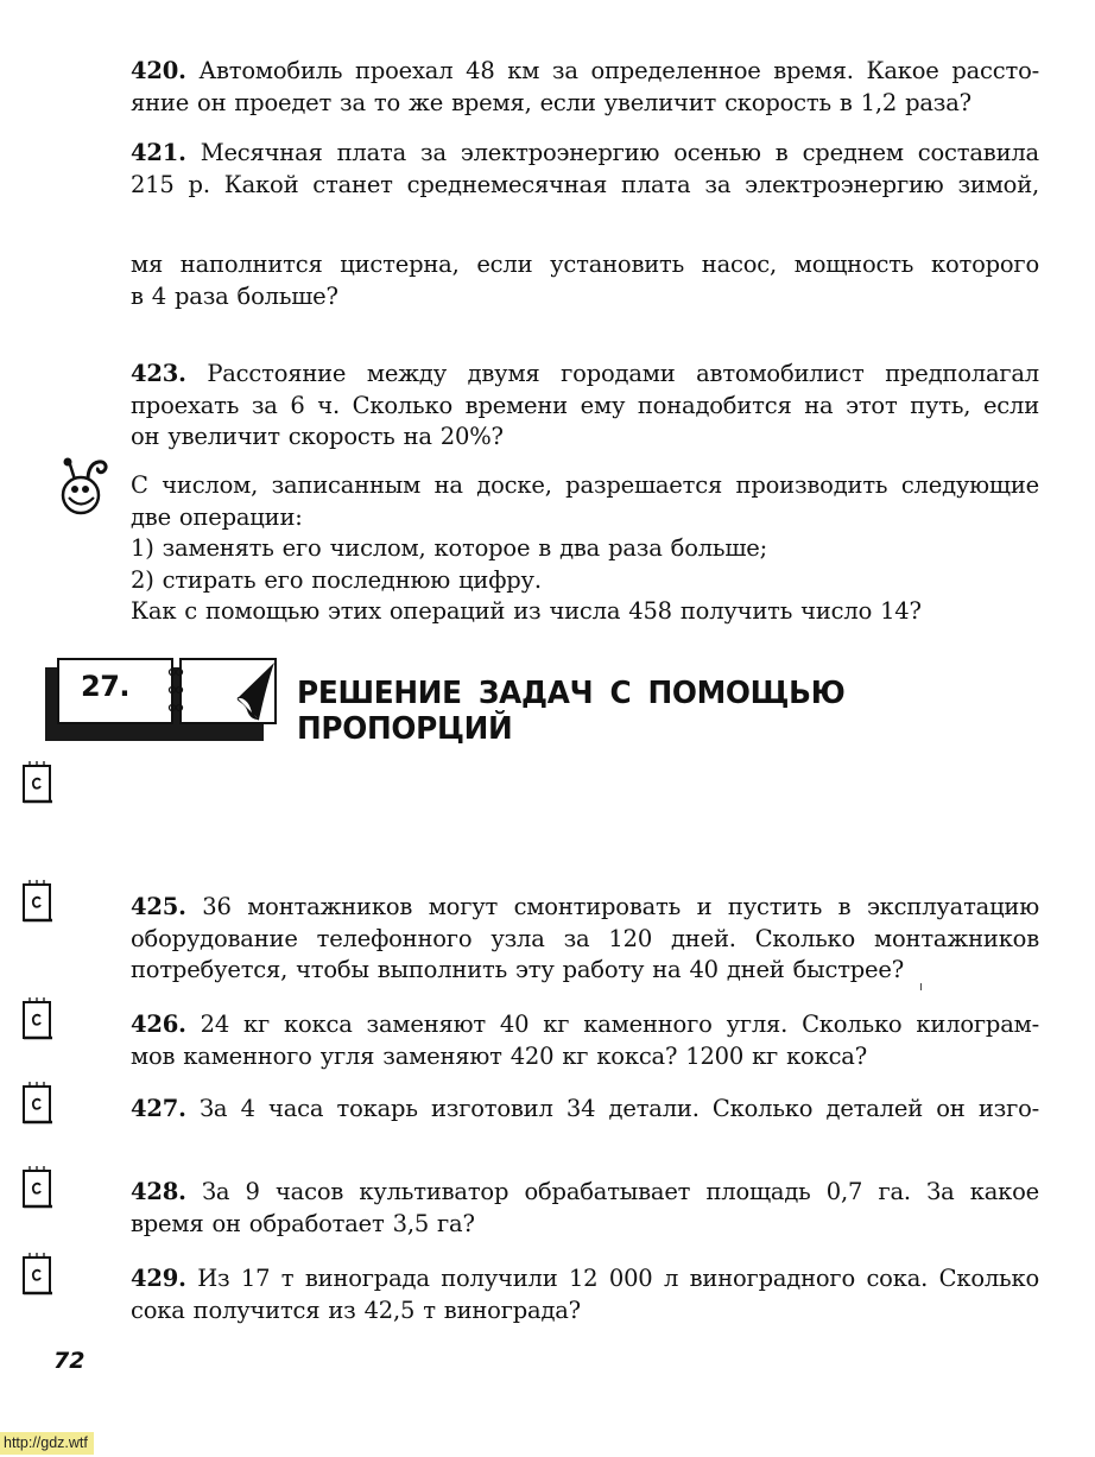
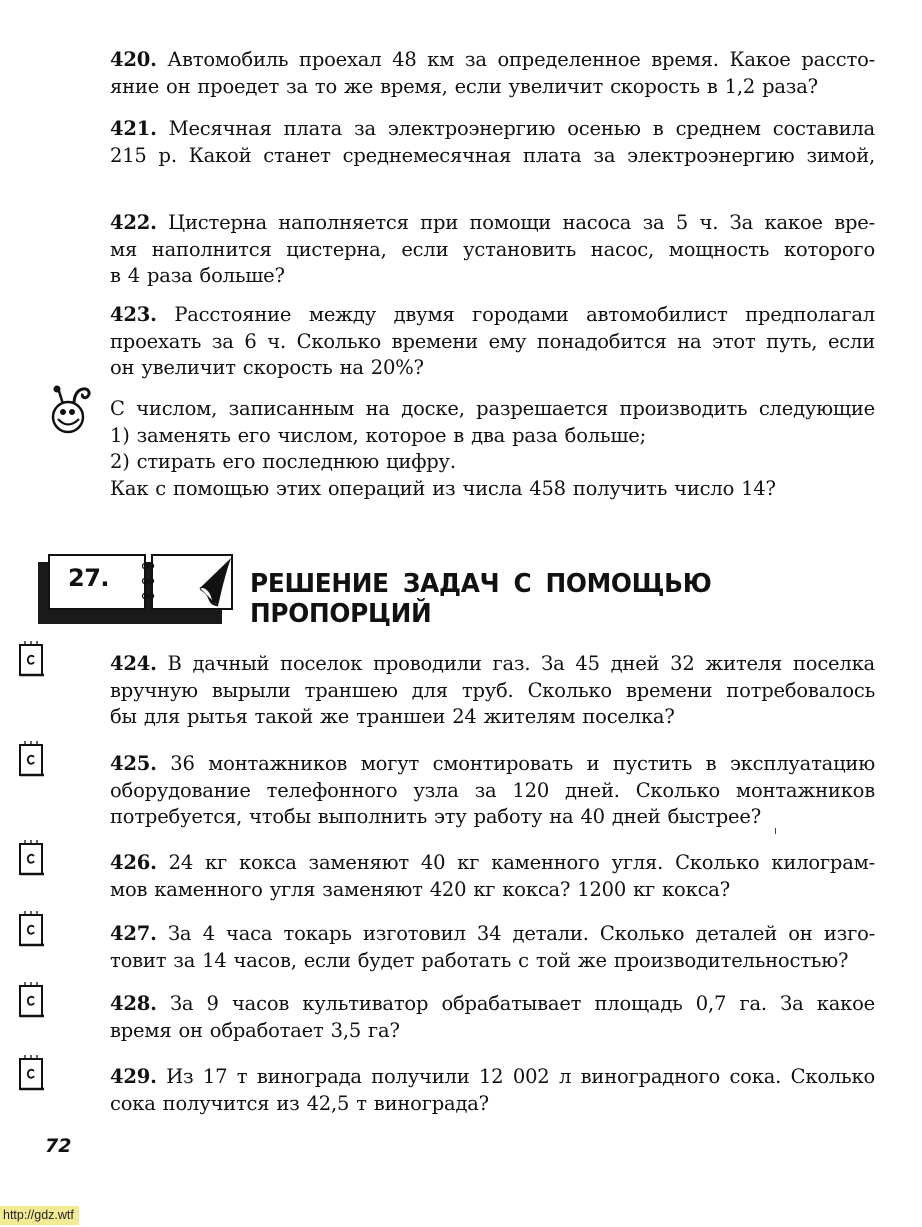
  420. Автомобиль проехал 48 км за определенное время. Какое рассто-
  яние он проедет за то же время, если увеличит скорость в 1,2 раза?
  421. Месячная плата за электроэнергию осенью в среднем составила
  215 р. Какой станет среднемесячная плата за электроэнергию зимой,
+ 422. Цистерна наполняется при помощи насоса за 5 ч. За какое вре-
  мя наполнится цистерна, если установить насос, мощность которого
  в 4 раза больше?
  423. Расстояние между двумя городами автомобилист предполагал
  проехать за 6 ч. Сколько времени ему понадобится на этот путь, если
  он увеличит скорость на 20%?
  С числом, записанным на доске, разрешается производить следующие
- две операции:
  1) заменять его числом, которое в два раза больше;
  2) стирать его последнюю цифру.
  Как с помощью этих операций из числа 458 получить число 14?
  27.
  РЕШЕНИЕ ЗАДАЧ С ПОМОЩЬЮ ПРОПОРЦИЙ
+ 424. В дачный поселок проводили газ. За 45 дней 32 жителя поселка
+ вручную вырыли траншею для труб. Сколько времени потребовалось
+ бы для рытья такой же траншеи 24 жителям поселка?
  425. 36 монтажников могут смонтировать и пустить в эксплуатацию
  оборудование телефонного узла за 120 дней. Сколько монтажников
  потребуется, чтобы выполнить эту работу на 40 дней быстрее?
  426. 24 кг кокса заменяют 40 кг каменного угля. Сколько килограм-
  мов каменного угля заменяют 420 кг кокса? 1200 кг кокса?
  427. За 4 часа токарь изготовил 34 детали. Сколько деталей он изго-
+ товит за 14 часов, если будет работать с той же производительностью?
  428. За 9 часов культиватор обрабатывает площадь 0,7 га. За какое
  время он обработает 3,5 га?
- 429. Из 17 т винограда получили 12 000 л виноградного сока. Сколько
+ 429. Из 17 т винограда получили 12 002 л виноградного сока. Сколько
  сока получится из 42,5 т винограда?
  72
  http://gdz.wtf
